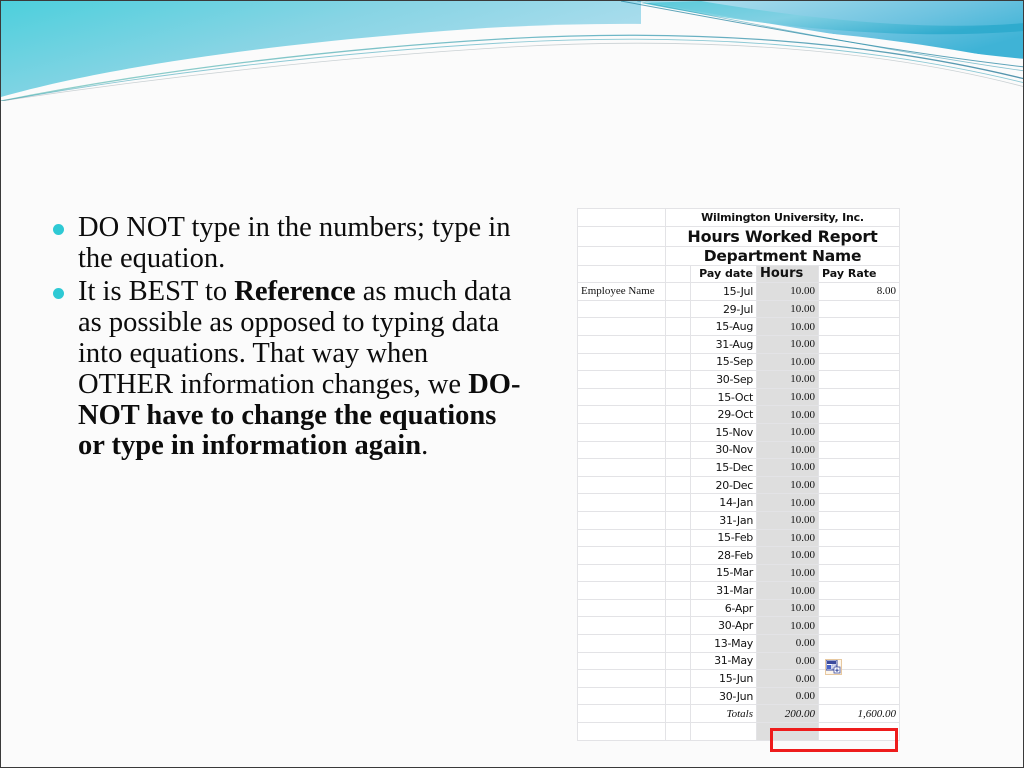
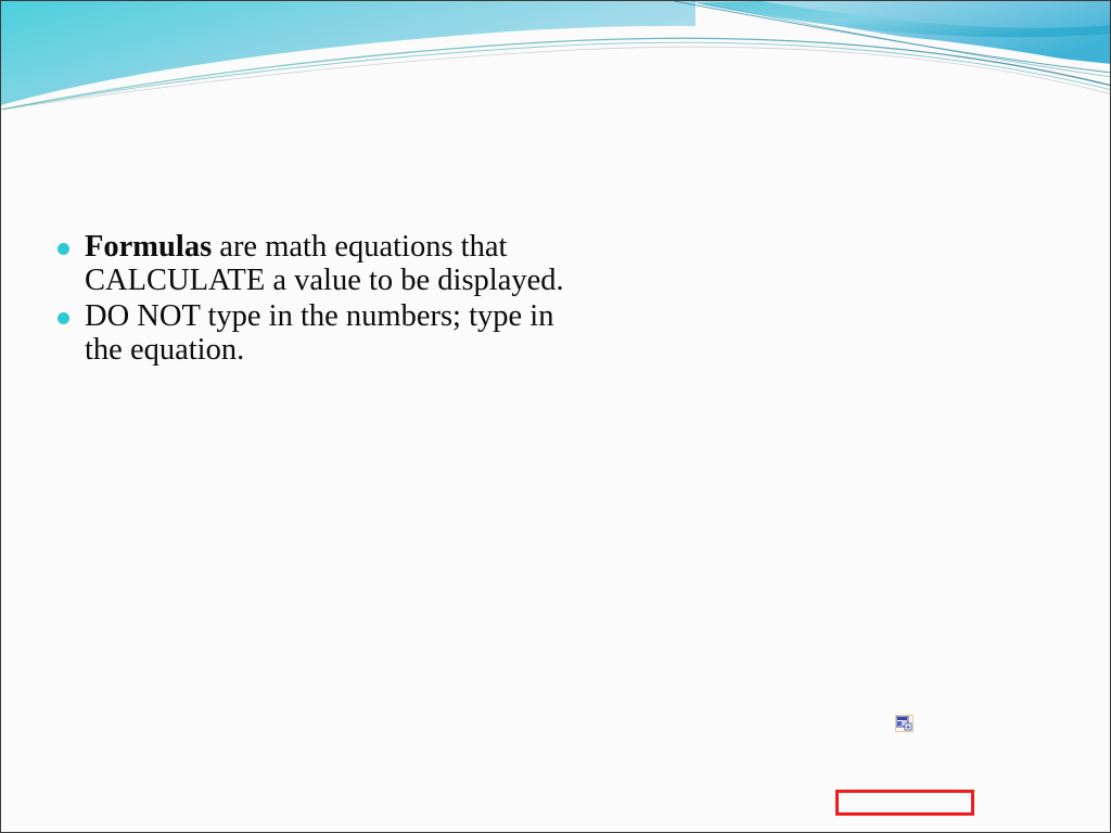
+ Formulas are math equations that CALCULATE a value to be displayed.
  DO NOT type in the numbers; type in the equation.
- It is BEST to Reference as much data as possible as opposed to typing data into equations. That way when OTHER information changes, we DO-NOT have to change the equations or type in information again.
- 	Wilmington University, Inc.
- 	Hours Worked Report
- 	Department Name
- 		Pay date	Hours	Pay Rate
- Employee Name		15-Jul	10.00	8.00
- 		29-Jul	10.00
- 		15-Aug	10.00
- 		31-Aug	10.00
- 		15-Sep	10.00
- 		30-Sep	10.00
- 		15-Oct	10.00
- 		29-Oct	10.00
- 		15-Nov	10.00
- 		30-Nov	10.00
- 		15-Dec	10.00
- 		20-Dec	10.00
- 		14-Jan	10.00
- 		31-Jan	10.00
- 		15-Feb	10.00
- 		28-Feb	10.00
- 		15-Mar	10.00
- 		31-Mar	10.00
- 		6-Apr	10.00
- 		30-Apr	10.00
- 		13-May	0.00
- 		31-May	0.00
- 		15-Jun	0.00
- 		30-Jun	0.00
- 		Totals	200.00	1,600.00
